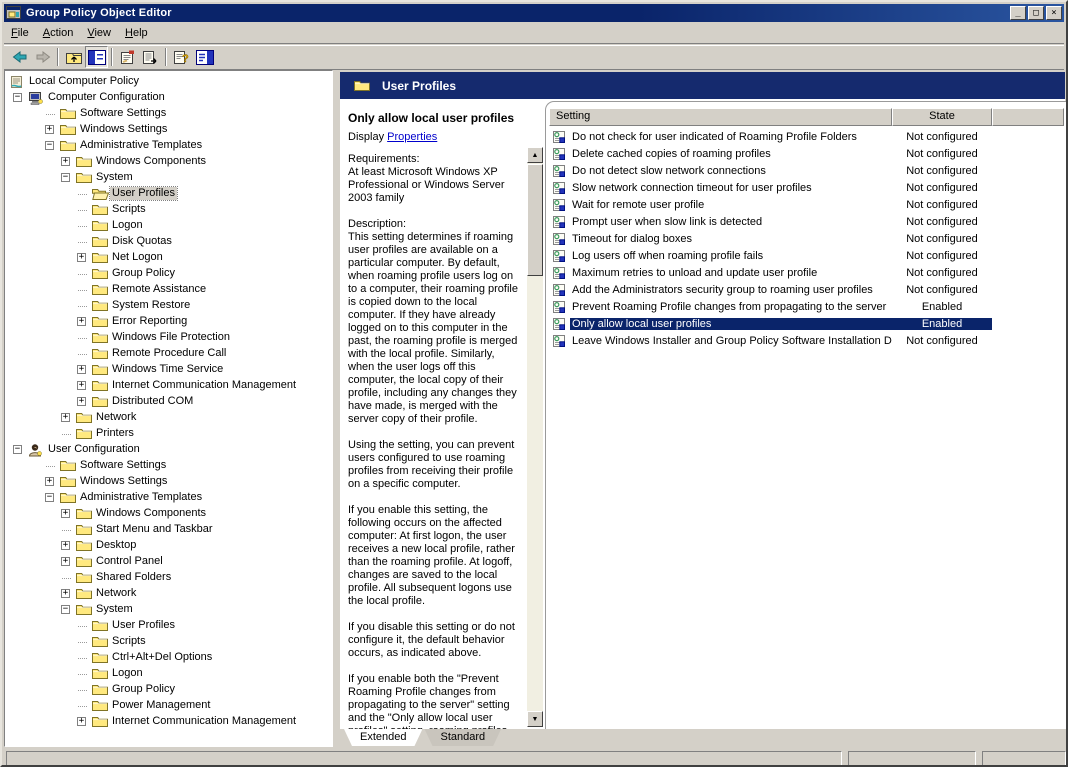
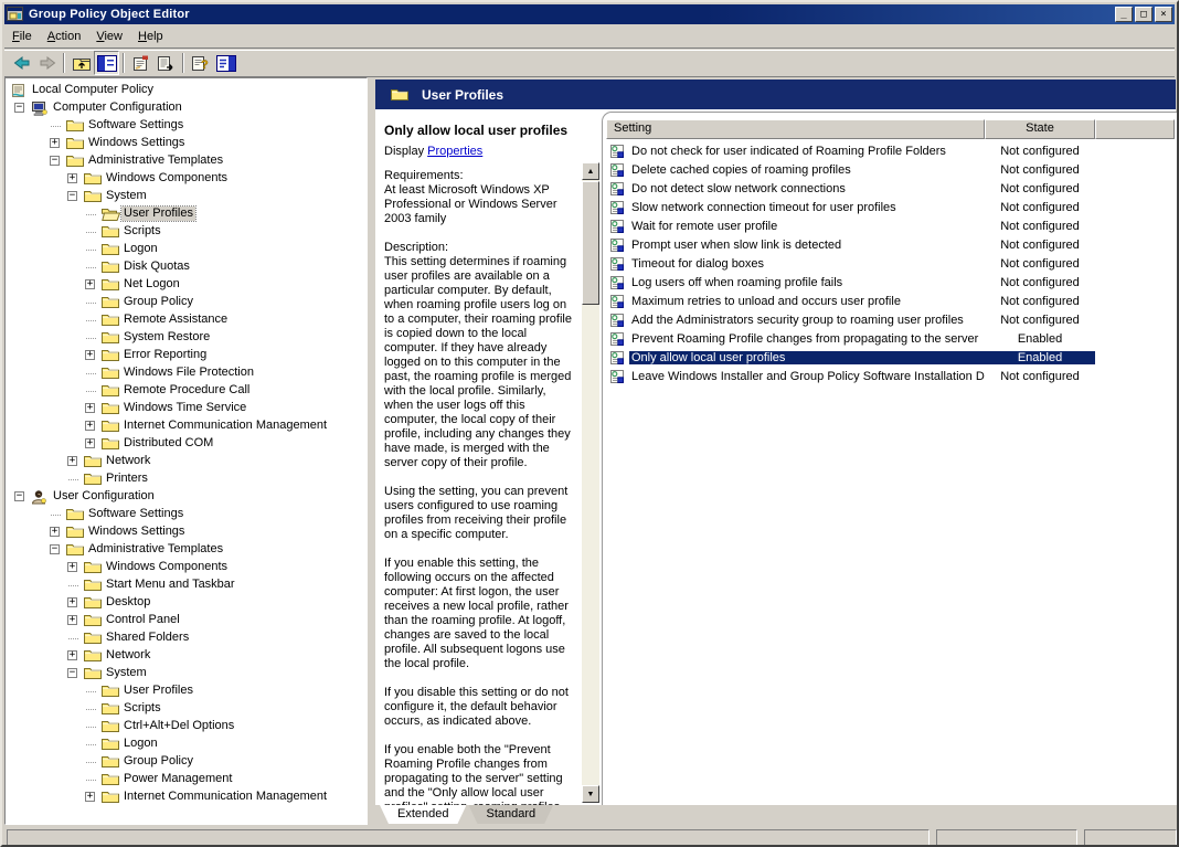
  Group Policy Object Editor
  _
  □
  ×
  File
  Action
  View
  Help
  ?
  Local Computer Policy
  −
  Computer Configuration
  Software Settings
  +
  Windows Settings
  −
  Administrative Templates
  +
  Windows Components
  −
  System
  User Profiles
  Scripts
  Logon
  Disk Quotas
  +
  Net Logon
  Group Policy
  Remote Assistance
  System Restore
  +
  Error Reporting
  Windows File Protection
  Remote Procedure Call
  +
  Windows Time Service
  +
  Internet Communication Management
  +
  Distributed COM
  +
  Network
  Printers
  −
  User Configuration
  Software Settings
  +
  Windows Settings
  −
  Administrative Templates
  +
  Windows Components
  Start Menu and Taskbar
  +
  Desktop
  +
  Control Panel
  Shared Folders
  +
  Network
  −
  System
  User Profiles
  Scripts
  Ctrl+Alt+Del Options
  Logon
  Group Policy
  Power Management
  +
  Internet Communication Management
  User Profiles
  Only allow local user profiles
  Display Properties
  Requirements:
  At least Microsoft Windows XP Professional or Windows Server 2003 family
  Description:
  This setting determines if roaming user profiles are available on a particular computer. By default, when roaming profile users log on to a computer, their roaming profile is copied down to the local computer. If they have already logged on to this computer in the past, the roaming profile is merged with the local profile. Similarly, when the user logs off this computer, the local copy of their profile, including any changes they have made, is merged with the server copy of their profile.
  Using the setting, you can prevent users configured to use roaming profiles from receiving their profile on a specific computer.
  If you enable this setting, the following occurs on the affected computer: At first logon, the user receives a new local profile, rather than the roaming profile. At logoff, changes are saved to the local profile. All subsequent logons use the local profile.
  If you disable this setting or do not configure it, the default behavior occurs, as indicated above.
  If you enable both the "Prevent Roaming Profile changes from propagating to the server" setting and the "Only allow local user
  Setting
  State
  Do not check for user indicated of Roaming Profile Folders
  Not configured
  Delete cached copies of roaming profiles
  Not configured
  Do not detect slow network connections
  Not configured
  Slow network connection timeout for user profiles
  Not configured
  Wait for remote user profile
  Not configured
  Prompt user when slow link is detected
  Not configured
  Timeout for dialog boxes
  Not configured
  Log users off when roaming profile fails
  Not configured
- Maximum retries to unload and update user profile
+ Maximum retries to unload and occurs user profile
  Not configured
  Add the Administrators security group to roaming user profiles
  Not configured
  Prevent Roaming Profile changes from propagating to the server
  Enabled
  Only allow local user profiles
  Enabled
  Leave Windows Installer and Group Policy Software Installation D
  Not configured
  Extended
  Standard
